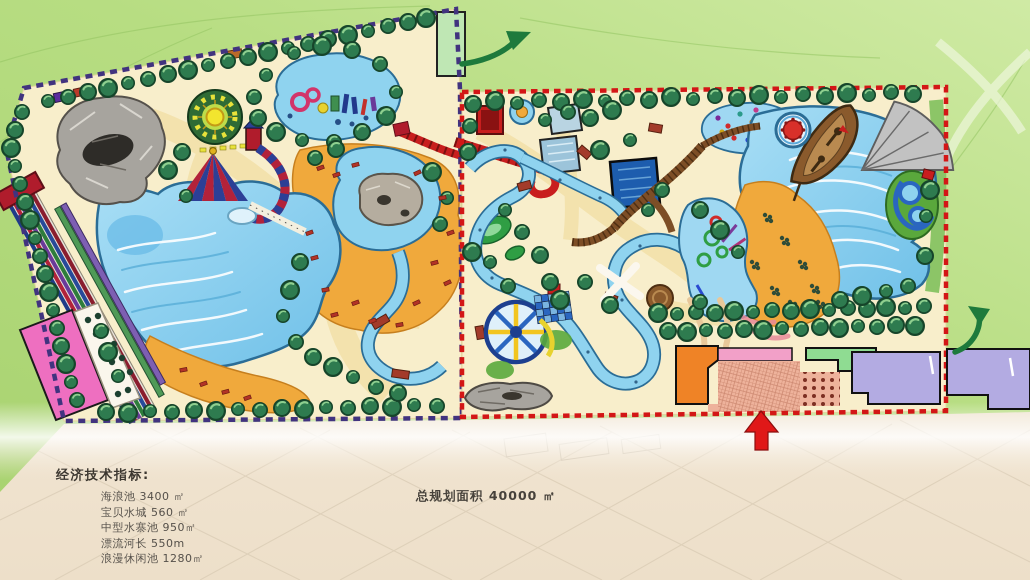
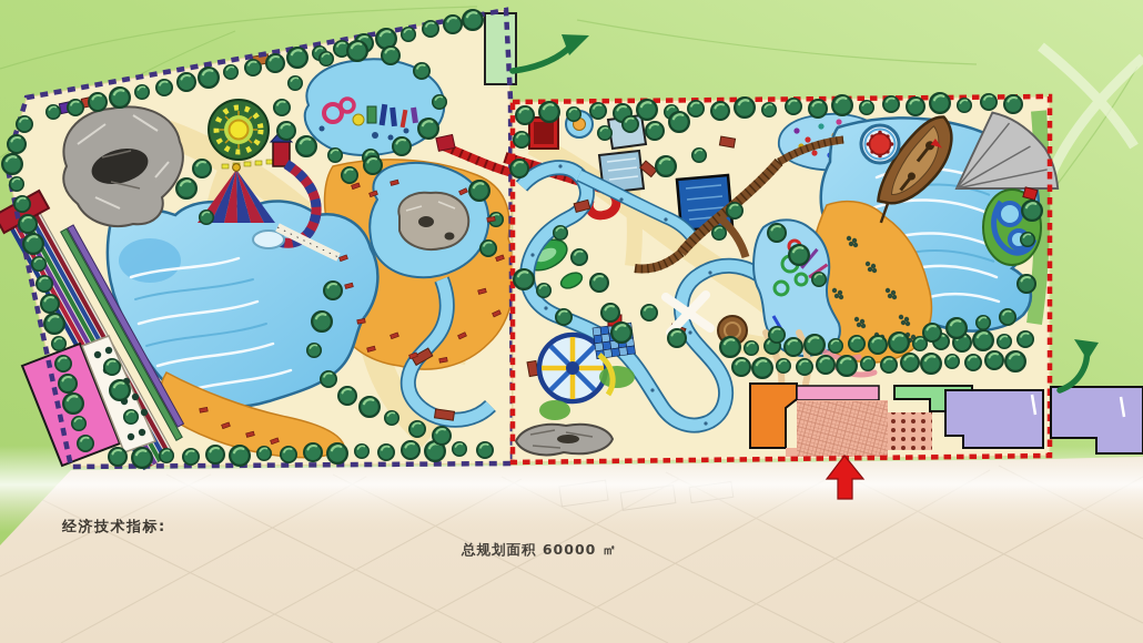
  经济技术指标:
- 海浪池 3400 ㎡
- 宝贝水城 560 ㎡
- 中型水寨池 950㎡
- 漂流河长 550m
- 浪漫休闲池 1280㎡
- 总规划面积 40000 ㎡
+ 总规划面积 60000 ㎡
